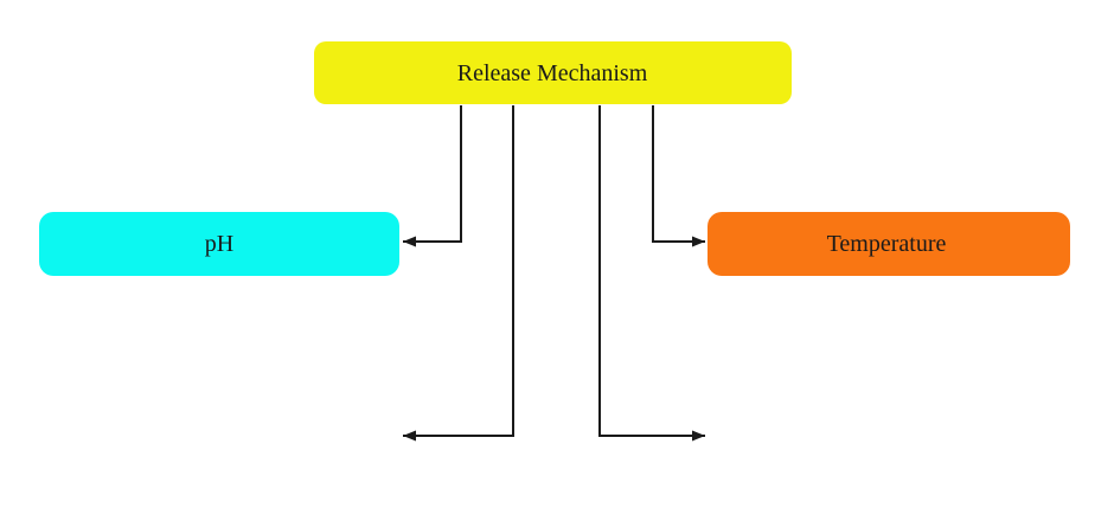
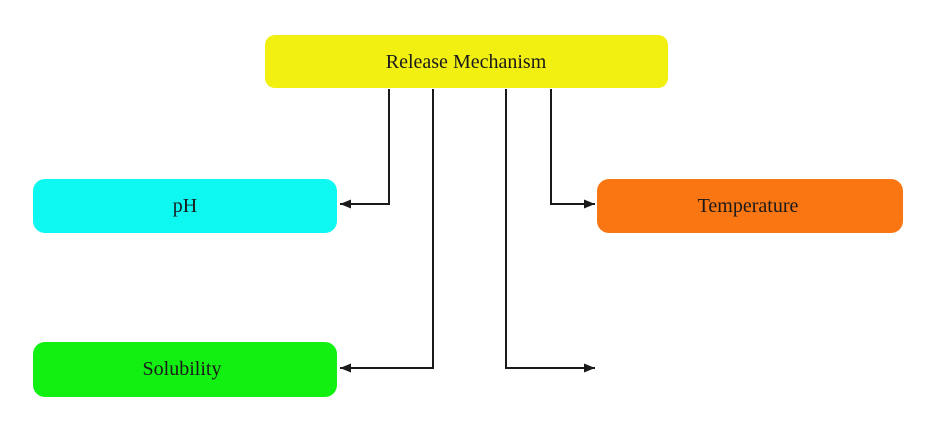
  Release Mechanism
  pH
  Temperature
+ Solubility
